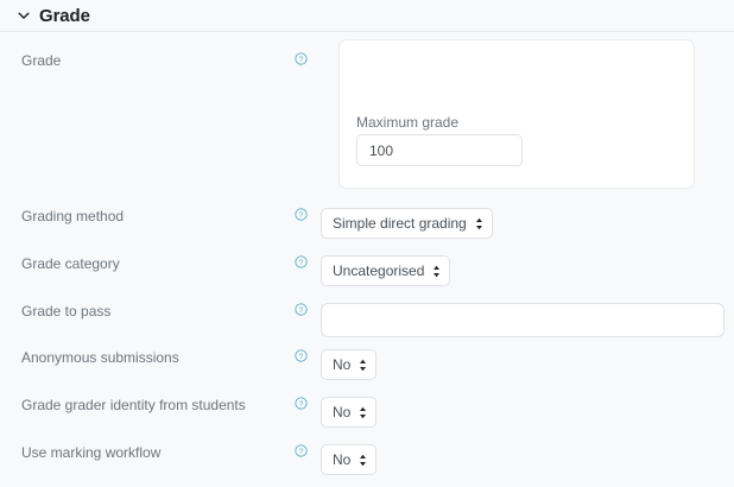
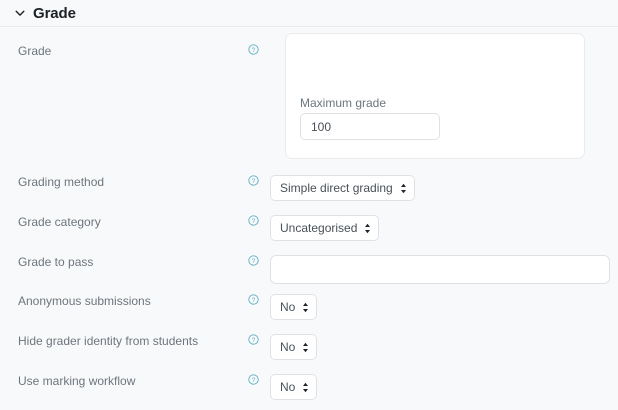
  Grade
  Grade
  Maximum grade
  100
  Grading method
  Simple direct grading
  Grade category
  Uncategorised
  Grade to pass
  Anonymous submissions
  No
- Grade grader identity from students
+ Hide grader identity from students
  No
  Use marking workflow
  No
